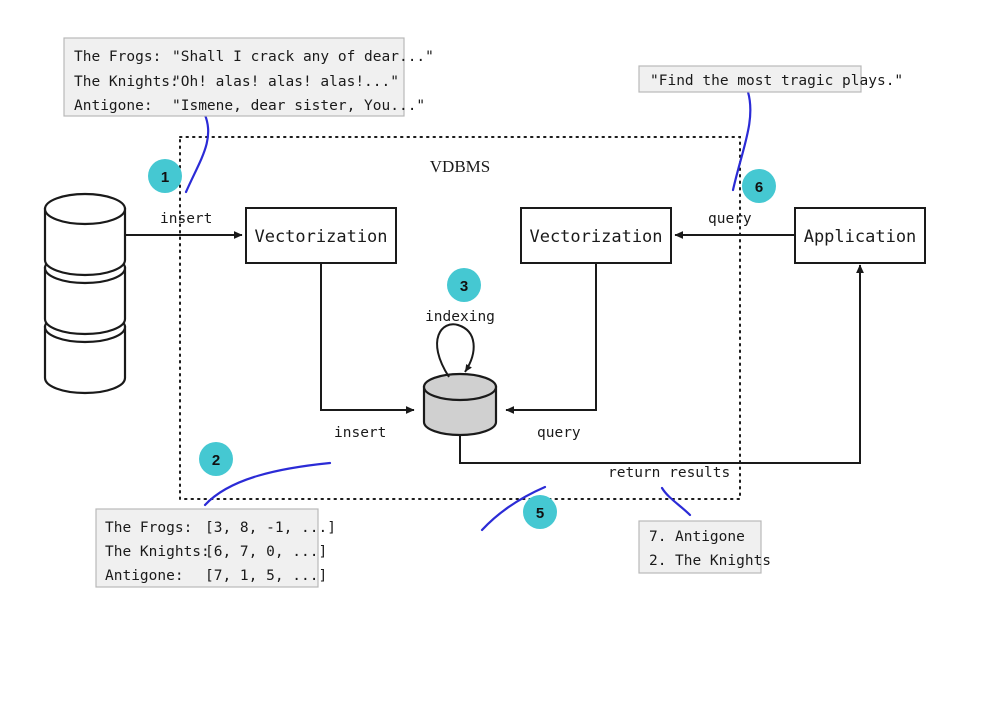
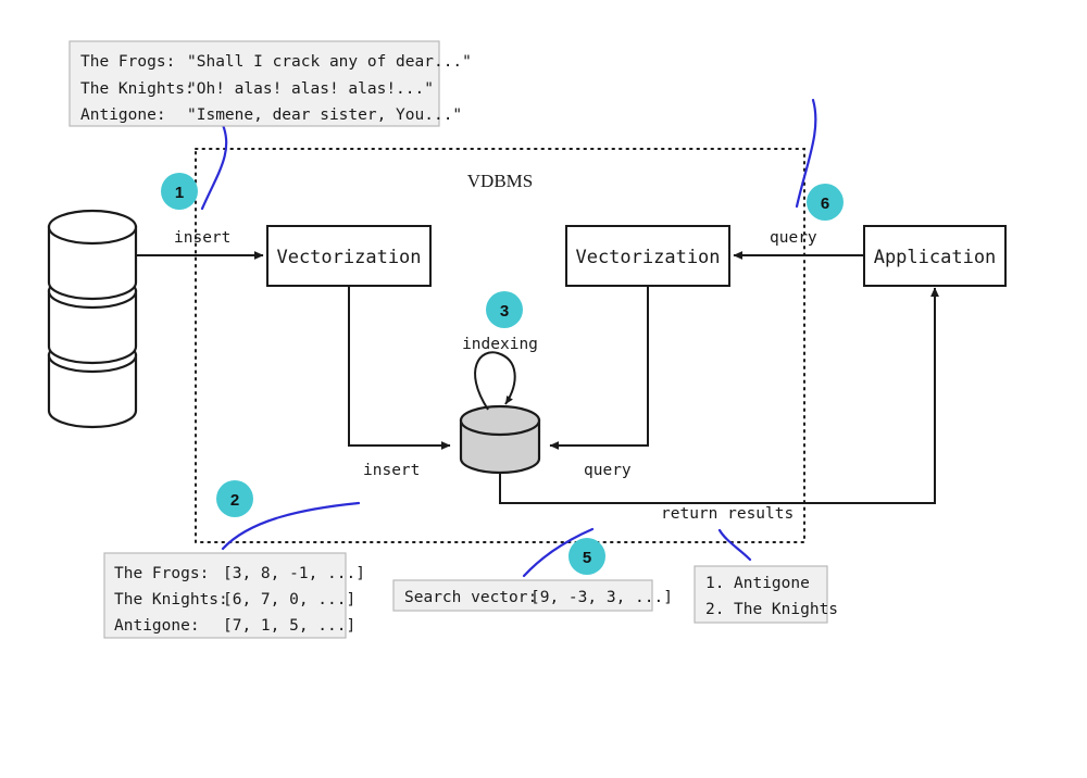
  VDBMS
  insert
  Vectorization
  insert
  indexing
  Application
  Vectorization
  query
  query
  return results
  1
  2
  3
  6
  5
  The Frogs:
  "Shall I crack any of dear..."
  The Knights:
  "Oh! alas! alas! alas!..."
  Antigone:
  "Ismene, dear sister, You..."
- "Find the most tragic plays."
  The Frogs:
  [3, 8, -1, ...]
  The Knights:
  [6, 7, 0, ...]
  Antigone:
  [7, 1, 5, ...]
+ Search vector:
+ [9, -3, 3, ...]
- 7.
+ 1.
  Antigone
  2.
  The Knights
